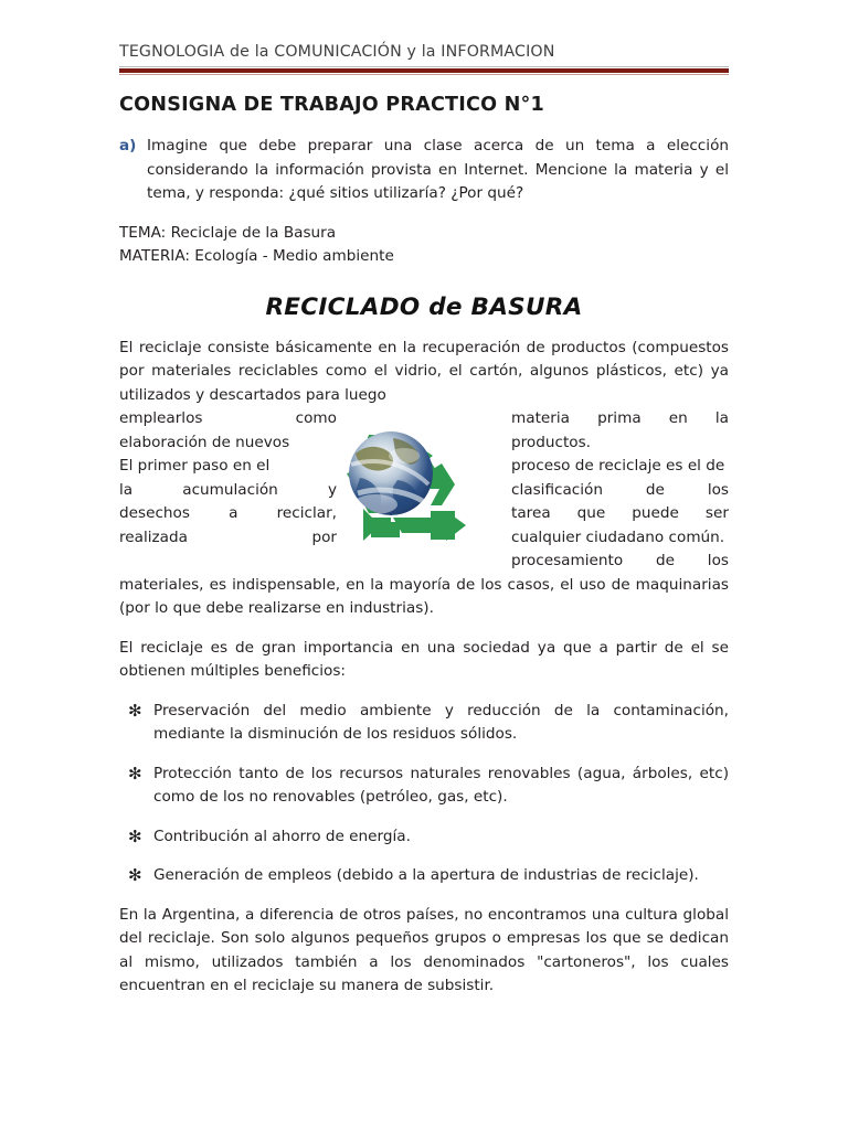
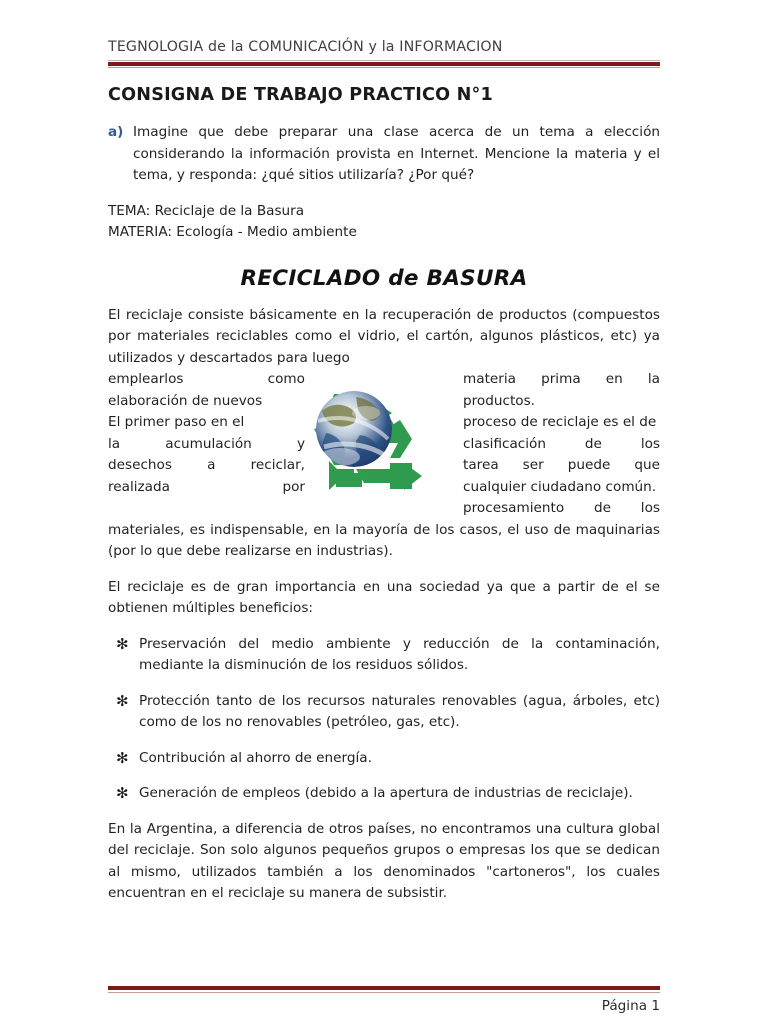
  TEGNOLOGIA de la COMUNICACIÓN y la INFORMACION
  CONSIGNA DE TRABAJO PRACTICO N°1
  a)
  Imagine que debe preparar una clase acerca de un tema a elección considerando la información provista en Internet. Mencione la materia y el tema, y responda: ¿qué sitios utilizaría? ¿Por qué?
  TEMA: Reciclaje de la Basura
  MATERIA: Ecología - Medio ambiente
  RECICLADO de BASURA
  El reciclaje consiste básicamente en la recuperación de productos (compuestos por materiales reciclables como el vidrio, el cartón, algunos plásticos, etc) ya utilizados y descartados para luego
  emplearlos
  como
  elaboración de nuevos
  El primer paso en el
  la
  acumulación
  y
  desechos
  a
  reciclar,
  realizada
  por
  materia
  prima
  en
  la
  productos.
  proceso de reciclaje es el de
  clasificación
  de
  los
  tarea
- que
+ ser
  puede
- ser
+ que
  cualquier ciudadano común.
  procesamiento
  de
  los
  materiales, es indispensable, en la mayoría de los casos, el uso de maquinarias (por lo que debe realizarse en industrias).
  El reciclaje es de gran importancia en una sociedad ya que a partir de el se obtienen múltiples beneficios:
  ✻
  Preservación del medio ambiente y reducción de la contaminación, mediante la disminución de los residuos sólidos.
  ✻
  Protección tanto de los recursos naturales renovables (agua, árboles, etc) como de los no renovables (petróleo, gas, etc).
  ✻
  Contribución al ahorro de energía.
  ✻
  Generación de empleos (debido a la apertura de industrias de reciclaje).
  En la Argentina, a diferencia de otros países, no encontramos una cultura global del reciclaje. Son solo algunos pequeños grupos o empresas los que se dedican al mismo, utilizados también a los denominados "cartoneros", los cuales encuentran en el reciclaje su manera de subsistir.
+ Página 1
